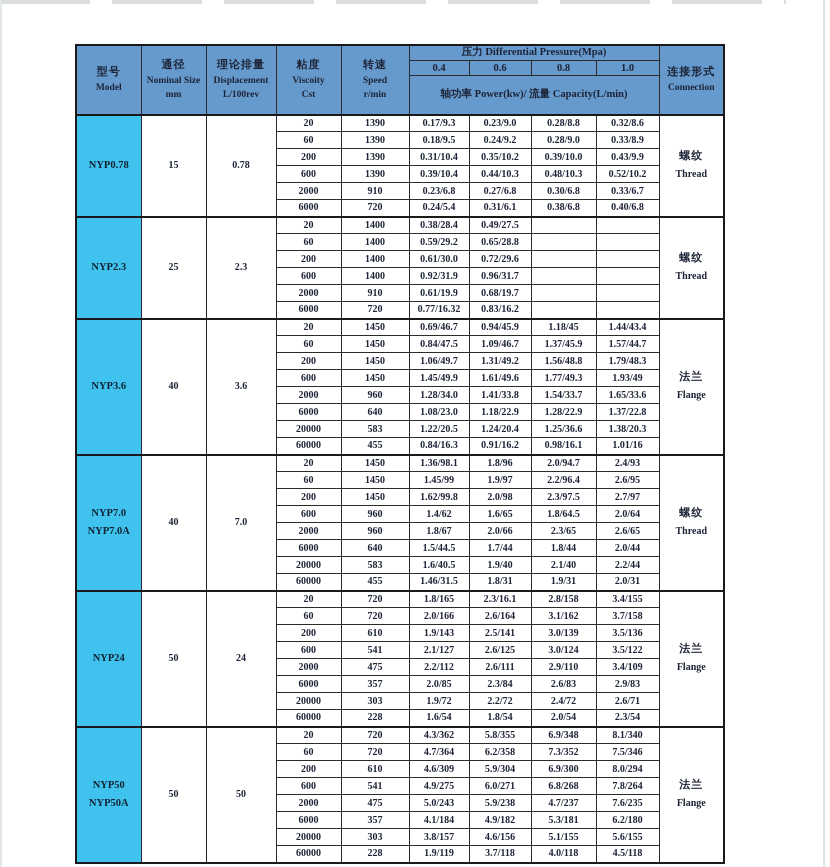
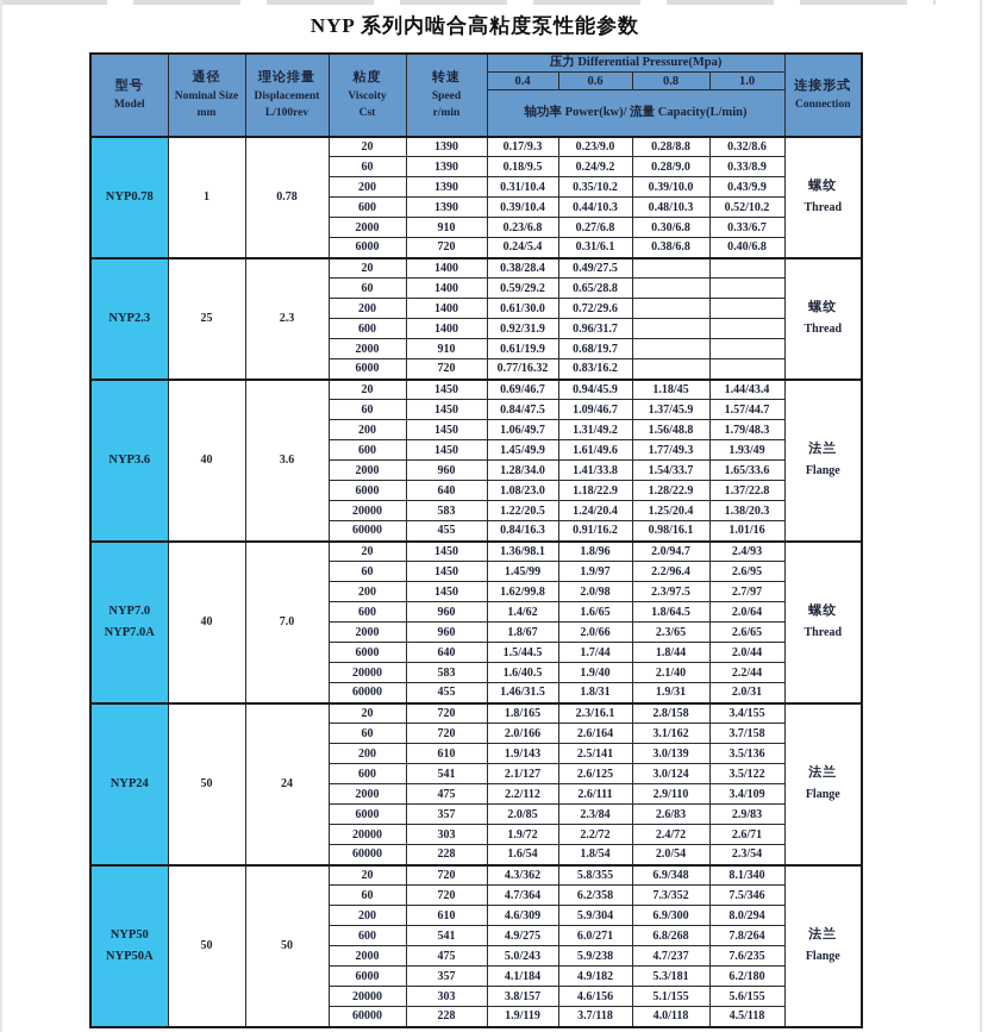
+ NYP 系列内啮合高粘度泵性能参数
  型号 Model	通径 Nominal Size mm	理论排量 Displacement L/100rev	粘度 Viscoity Cst	转速 Speed r/min	压力 Differential Pressure(Mpa)	连接形式 Connection
  0.4	0.6	0.8	1.0
  轴功率 Power(kw)/ 流量 Capacity(L/min)
- NYP0.78	15	0.78	20	1390	0.17/9.3	0.23/9.0	0.28/8.8	0.32/8.6	螺纹Thread
+ NYP0.78	1	0.78	20	1390	0.17/9.3	0.23/9.0	0.28/8.8	0.32/8.6	螺纹Thread
  60	1390	0.18/9.5	0.24/9.2	0.28/9.0	0.33/8.9
  200	1390	0.31/10.4	0.35/10.2	0.39/10.0	0.43/9.9
  600	1390	0.39/10.4	0.44/10.3	0.48/10.3	0.52/10.2
  2000	910	0.23/6.8	0.27/6.8	0.30/6.8	0.33/6.7
  6000	720	0.24/5.4	0.31/6.1	0.38/6.8	0.40/6.8
  NYP2.3	25	2.3	20	1400	0.38/28.4	0.49/27.5			螺纹Thread
  60	1400	0.59/29.2	0.65/28.8
  200	1400	0.61/30.0	0.72/29.6
  600	1400	0.92/31.9	0.96/31.7
  2000	910	0.61/19.9	0.68/19.7
  6000	720	0.77/16.32	0.83/16.2
  NYP3.6	40	3.6	20	1450	0.69/46.7	0.94/45.9	1.18/45	1.44/43.4	法兰Flange
  60	1450	0.84/47.5	1.09/46.7	1.37/45.9	1.57/44.7
  200	1450	1.06/49.7	1.31/49.2	1.56/48.8	1.79/48.3
  600	1450	1.45/49.9	1.61/49.6	1.77/49.3	1.93/49
  2000	960	1.28/34.0	1.41/33.8	1.54/33.7	1.65/33.6
  6000	640	1.08/23.0	1.18/22.9	1.28/22.9	1.37/22.8
- 20000	583	1.22/20.5	1.24/20.4	1.25/36.6	1.38/20.3
+ 20000	583	1.22/20.5	1.24/20.4	1.25/20.4	1.38/20.3
  60000	455	0.84/16.3	0.91/16.2	0.98/16.1	1.01/16
  NYP7.0NYP7.0A	40	7.0	20	1450	1.36/98.1	1.8/96	2.0/94.7	2.4/93	螺纹Thread
  60	1450	1.45/99	1.9/97	2.2/96.4	2.6/95
  200	1450	1.62/99.8	2.0/98	2.3/97.5	2.7/97
  600	960	1.4/62	1.6/65	1.8/64.5	2.0/64
  2000	960	1.8/67	2.0/66	2.3/65	2.6/65
  6000	640	1.5/44.5	1.7/44	1.8/44	2.0/44
  20000	583	1.6/40.5	1.9/40	2.1/40	2.2/44
  60000	455	1.46/31.5	1.8/31	1.9/31	2.0/31
  NYP24	50	24	20	720	1.8/165	2.3/16.1	2.8/158	3.4/155	法兰Flange
  60	720	2.0/166	2.6/164	3.1/162	3.7/158
  200	610	1.9/143	2.5/141	3.0/139	3.5/136
  600	541	2.1/127	2.6/125	3.0/124	3.5/122
  2000	475	2.2/112	2.6/111	2.9/110	3.4/109
  6000	357	2.0/85	2.3/84	2.6/83	2.9/83
  20000	303	1.9/72	2.2/72	2.4/72	2.6/71
  60000	228	1.6/54	1.8/54	2.0/54	2.3/54
  NYP50NYP50A	50	50	20	720	4.3/362	5.8/355	6.9/348	8.1/340	法兰Flange
  60	720	4.7/364	6.2/358	7.3/352	7.5/346
  200	610	4.6/309	5.9/304	6.9/300	8.0/294
  600	541	4.9/275	6.0/271	6.8/268	7.8/264
  2000	475	5.0/243	5.9/238	4.7/237	7.6/235
  6000	357	4.1/184	4.9/182	5.3/181	6.2/180
  20000	303	3.8/157	4.6/156	5.1/155	5.6/155
  60000	228	1.9/119	3.7/118	4.0/118	4.5/118
